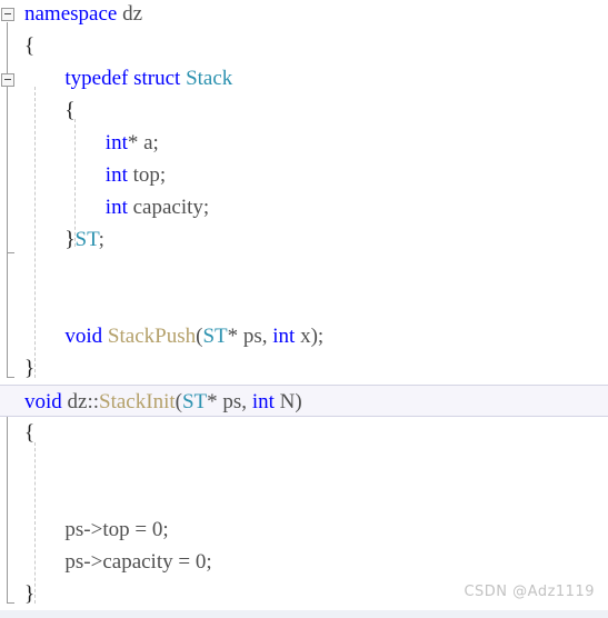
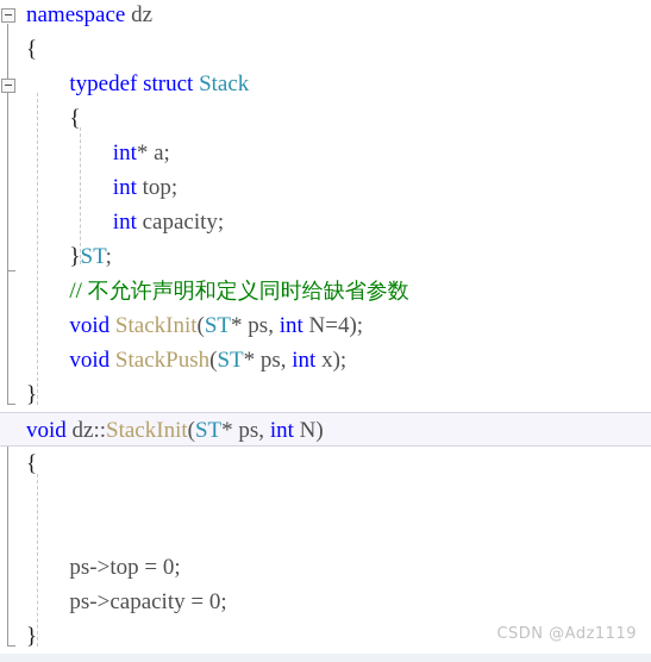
  namespace dz
  {
  typedef struct Stack
  {
  int* a;
  int top;
  int capacity;
  }ST;
+ // 不允许声明和定义同时给缺省参数
+ void StackInit(ST* ps, int N=4);
  void StackPush(ST* ps, int x);
  }
  void dz::StackInit(ST* ps, int N)
  {
  ps->top = 0;
  ps->capacity = 0;
  }
  CSDN @Adz1119
